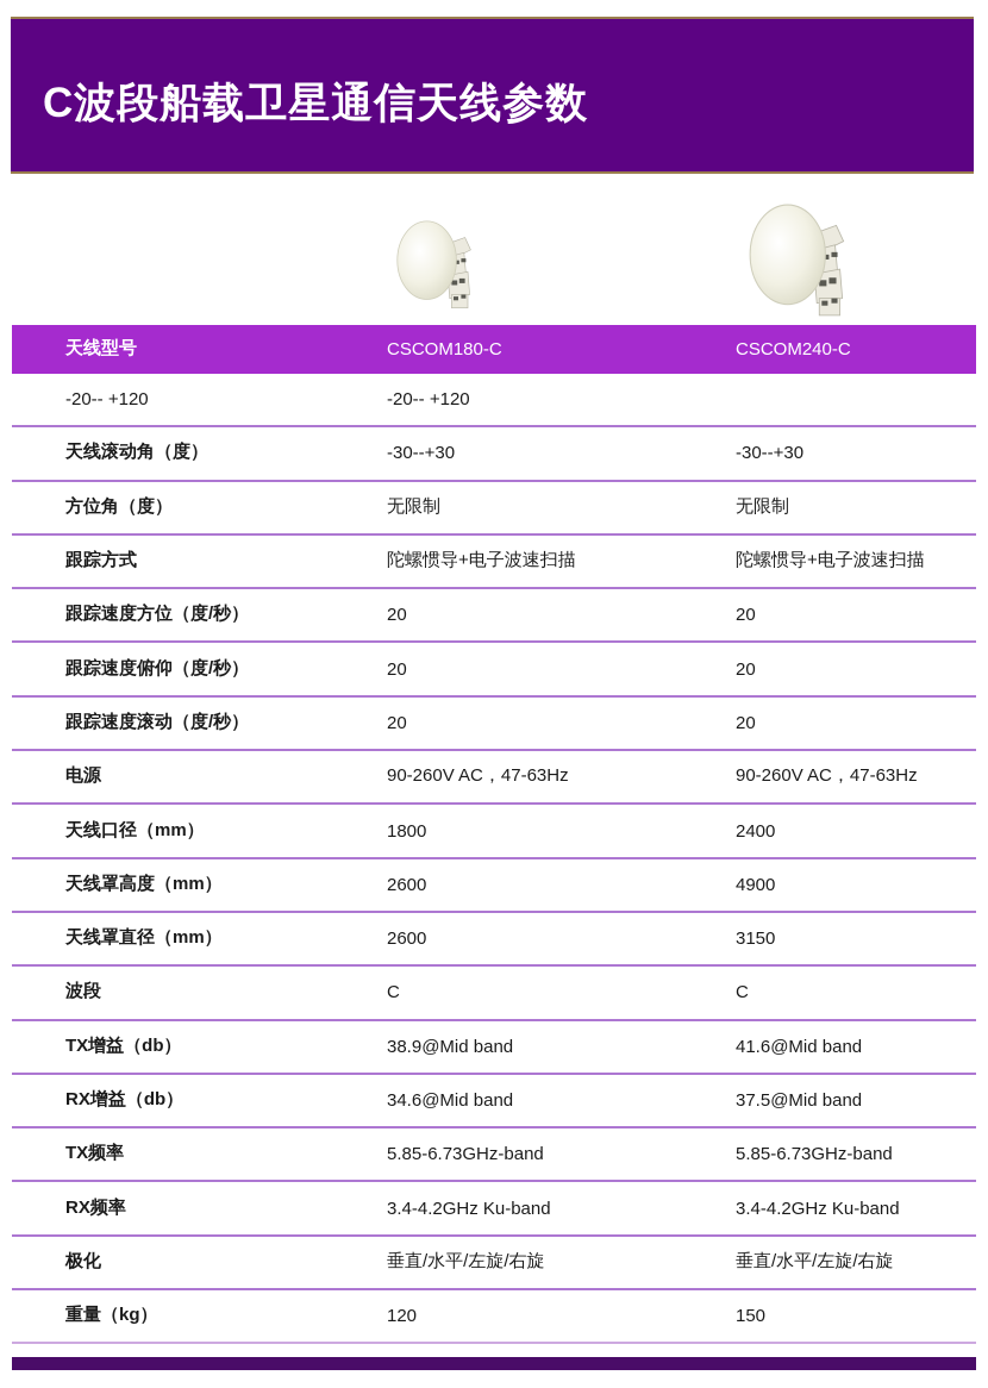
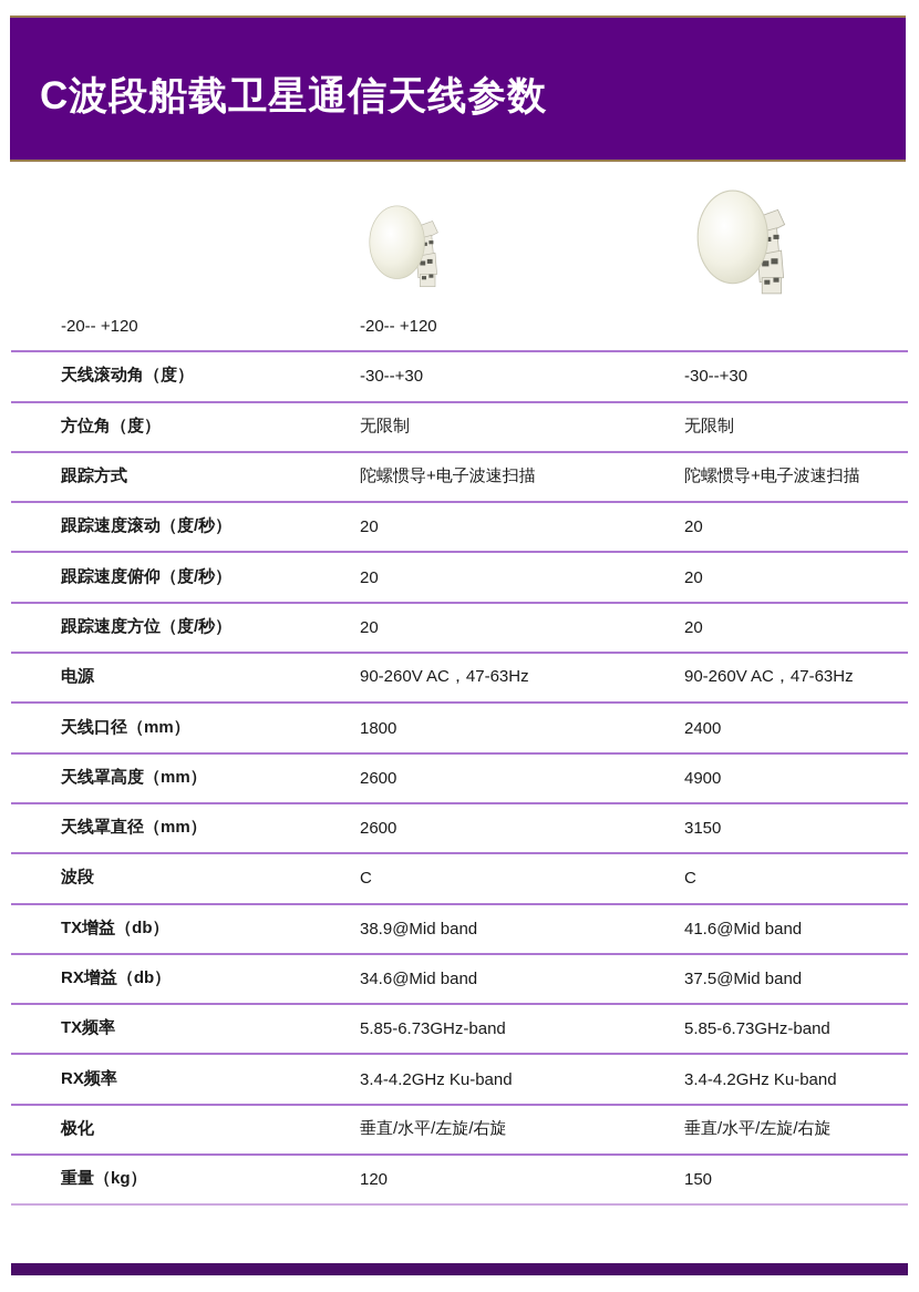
  C波段船载卫星通信天线参数
- 天线型号
- CSCOM180-C
- CSCOM240-C
  -20-- +120
  -20-- +120
  天线滚动角（度）
  -30--+30
  -30--+30
  方位角（度）
  无限制
  无限制
  跟踪方式
  陀螺惯导+电子波速扫描
  陀螺惯导+电子波速扫描
- 跟踪速度方位（度/秒）
+ 跟踪速度滚动（度/秒）
  20
  20
  跟踪速度俯仰（度/秒）
  20
  20
- 跟踪速度滚动（度/秒）
+ 跟踪速度方位（度/秒）
  20
  20
  电源
  90-260V AC，47-63Hz
  90-260V AC，47-63Hz
  天线口径（mm）
  1800
  2400
  天线罩高度（mm）
  2600
  4900
  天线罩直径（mm）
  2600
  3150
  波段
  C
  C
  TX增益（db）
  38.9@Mid band
  41.6@Mid band
  RX增益（db）
  34.6@Mid band
  37.5@Mid band
  TX频率
  5.85-6.73GHz-band
  5.85-6.73GHz-band
  RX频率
  3.4-4.2GHz Ku-band
  3.4-4.2GHz Ku-band
  极化
  垂直/水平/左旋/右旋
  垂直/水平/左旋/右旋
  重量（kg）
  120
  150
